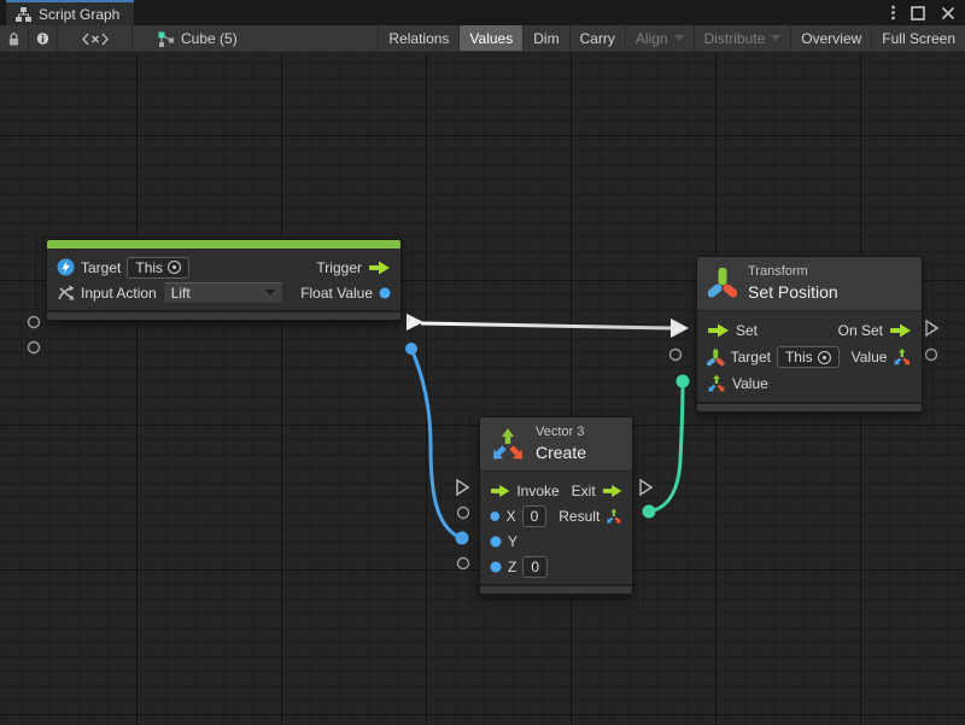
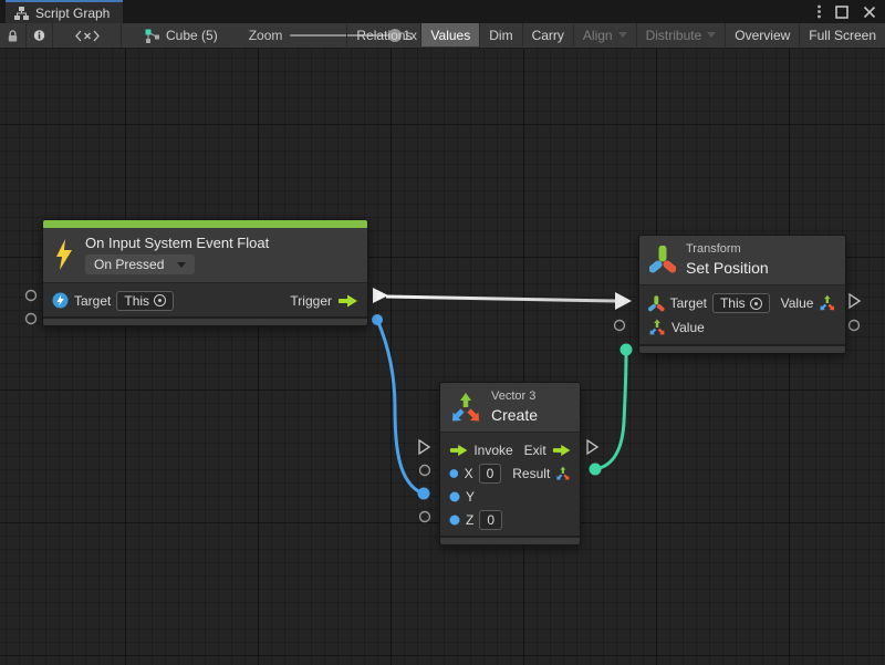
  Script Graph
  Cube (5)
+ Zoom
+ 1x
  Relations
  Values
  Dim
  Carry
  Align
  Distribute
  Overview
  Full Screen
+ On Input System Event Float
+ On Pressed
  Target
  This
  Trigger
- Input Action
- Lift
- Float Value
  Transform
  Set Position
- Set
- On Set
  Target
  This
  Value
  Value
  Vector 3
  Create
  Invoke
  Exit
  X
  0
  Result
  Y
  Z
  0
